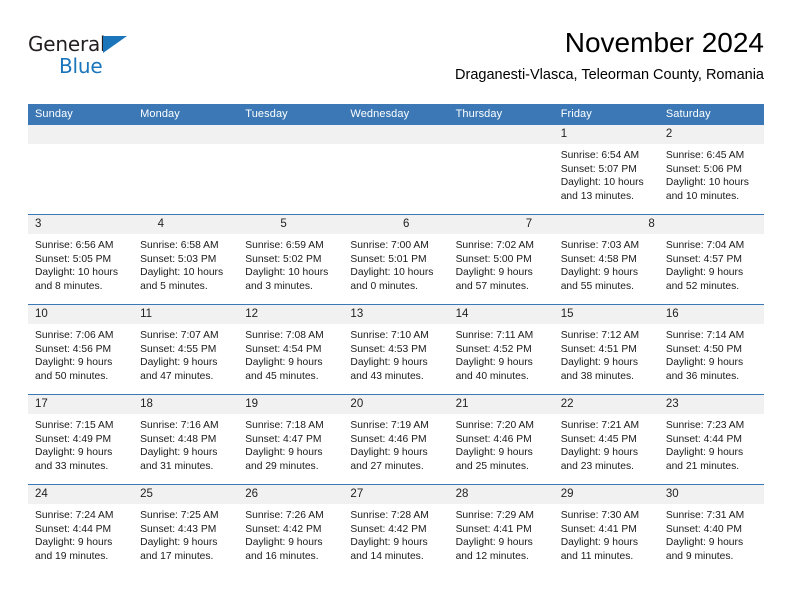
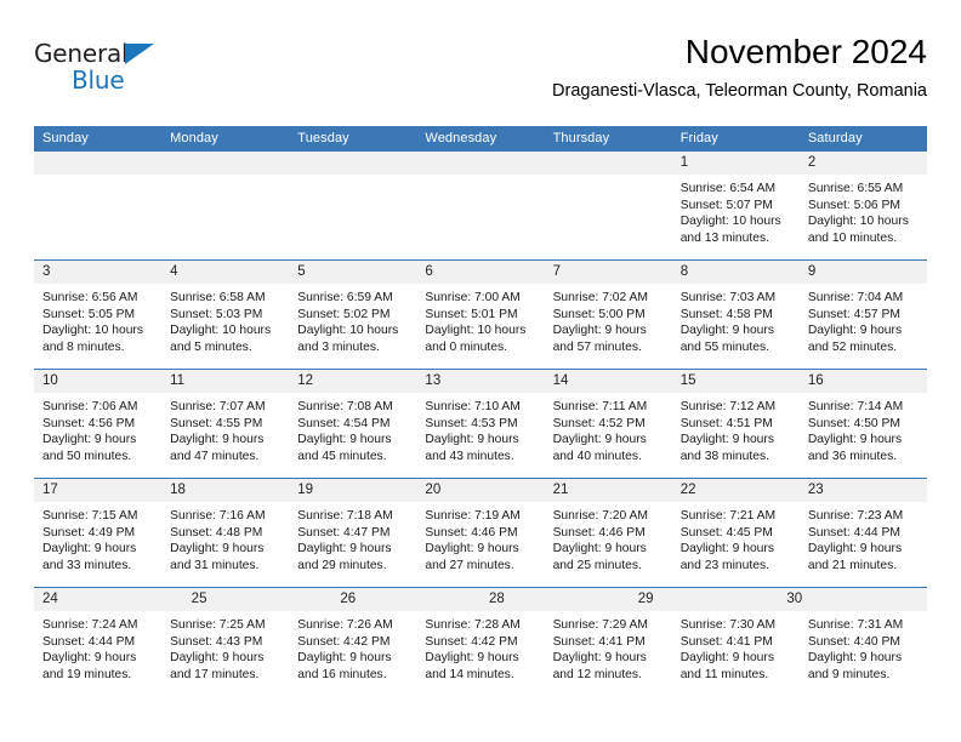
  General
  Blue
  November 2024
  Draganesti-Vlasca, Teleorman County, Romania
  Sunday
  Monday
  Tuesday
  Wednesday
  Thursday
  Friday
  Saturday
  1
  2
  Sunrise: 6:54 AM
  Sunset: 5:07 PM
  Daylight: 10 hours
  and 13 minutes.
- Sunrise: 6:45 AM
+ Sunrise: 6:55 AM
  Sunset: 5:06 PM
  Daylight: 10 hours
  and 10 minutes.
  3
  4
  5
  6
  7
  8
+ 9
  Sunrise: 6:56 AM
  Sunset: 5:05 PM
  Daylight: 10 hours
  and 8 minutes.
  Sunrise: 6:58 AM
  Sunset: 5:03 PM
  Daylight: 10 hours
  and 5 minutes.
  Sunrise: 6:59 AM
  Sunset: 5:02 PM
  Daylight: 10 hours
  and 3 minutes.
  Sunrise: 7:00 AM
  Sunset: 5:01 PM
  Daylight: 10 hours
  and 0 minutes.
  Sunrise: 7:02 AM
  Sunset: 5:00 PM
  Daylight: 9 hours
  and 57 minutes.
  Sunrise: 7:03 AM
  Sunset: 4:58 PM
  Daylight: 9 hours
  and 55 minutes.
  Sunrise: 7:04 AM
  Sunset: 4:57 PM
  Daylight: 9 hours
  and 52 minutes.
  10
  11
  12
  13
  14
  15
  16
  Sunrise: 7:06 AM
  Sunset: 4:56 PM
  Daylight: 9 hours
  and 50 minutes.
  Sunrise: 7:07 AM
  Sunset: 4:55 PM
  Daylight: 9 hours
  and 47 minutes.
  Sunrise: 7:08 AM
  Sunset: 4:54 PM
  Daylight: 9 hours
  and 45 minutes.
  Sunrise: 7:10 AM
  Sunset: 4:53 PM
  Daylight: 9 hours
  and 43 minutes.
  Sunrise: 7:11 AM
  Sunset: 4:52 PM
  Daylight: 9 hours
  and 40 minutes.
  Sunrise: 7:12 AM
  Sunset: 4:51 PM
  Daylight: 9 hours
  and 38 minutes.
  Sunrise: 7:14 AM
  Sunset: 4:50 PM
  Daylight: 9 hours
  and 36 minutes.
  17
  18
  19
  20
  21
  22
  23
  Sunrise: 7:15 AM
  Sunset: 4:49 PM
  Daylight: 9 hours
  and 33 minutes.
  Sunrise: 7:16 AM
  Sunset: 4:48 PM
  Daylight: 9 hours
  and 31 minutes.
  Sunrise: 7:18 AM
  Sunset: 4:47 PM
  Daylight: 9 hours
  and 29 minutes.
  Sunrise: 7:19 AM
  Sunset: 4:46 PM
  Daylight: 9 hours
  and 27 minutes.
  Sunrise: 7:20 AM
  Sunset: 4:46 PM
  Daylight: 9 hours
  and 25 minutes.
  Sunrise: 7:21 AM
  Sunset: 4:45 PM
  Daylight: 9 hours
  and 23 minutes.
  Sunrise: 7:23 AM
  Sunset: 4:44 PM
  Daylight: 9 hours
  and 21 minutes.
  24
  25
  26
- 27
  28
  29
  30
  Sunrise: 7:24 AM
  Sunset: 4:44 PM
  Daylight: 9 hours
  and 19 minutes.
  Sunrise: 7:25 AM
  Sunset: 4:43 PM
  Daylight: 9 hours
  and 17 minutes.
  Sunrise: 7:26 AM
  Sunset: 4:42 PM
  Daylight: 9 hours
  and 16 minutes.
  Sunrise: 7:28 AM
  Sunset: 4:42 PM
  Daylight: 9 hours
  and 14 minutes.
  Sunrise: 7:29 AM
  Sunset: 4:41 PM
  Daylight: 9 hours
  and 12 minutes.
  Sunrise: 7:30 AM
  Sunset: 4:41 PM
  Daylight: 9 hours
  and 11 minutes.
  Sunrise: 7:31 AM
  Sunset: 4:40 PM
  Daylight: 9 hours
  and 9 minutes.
